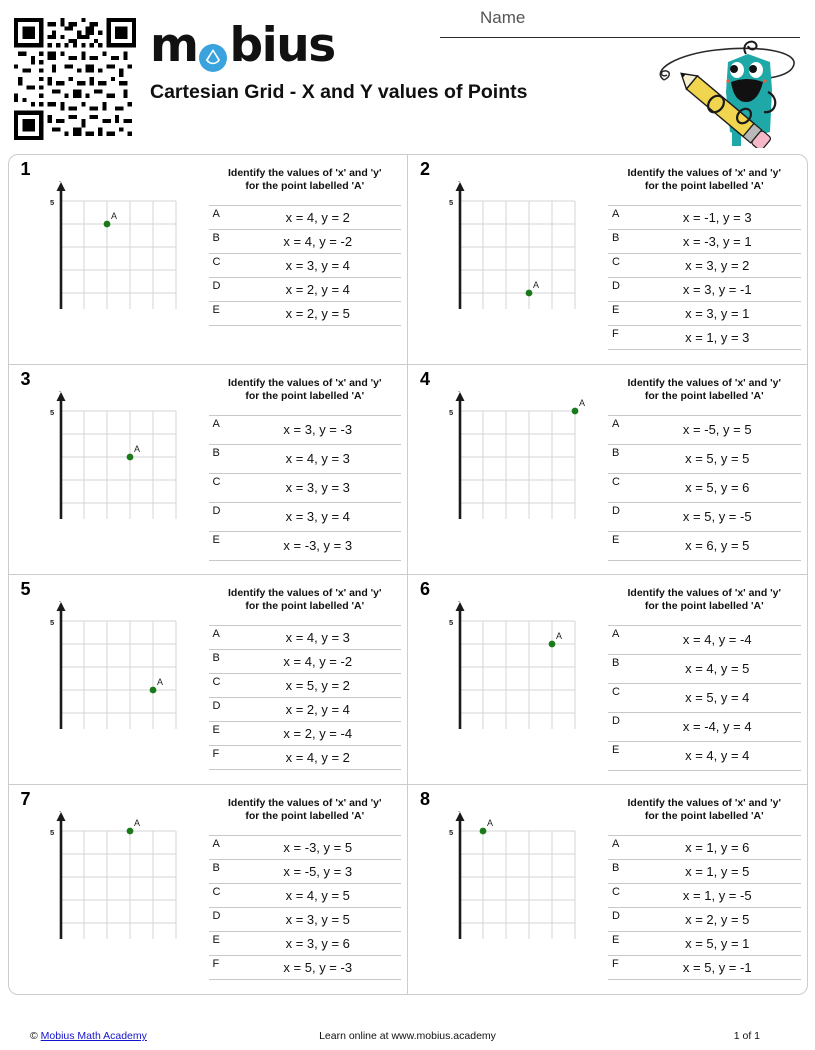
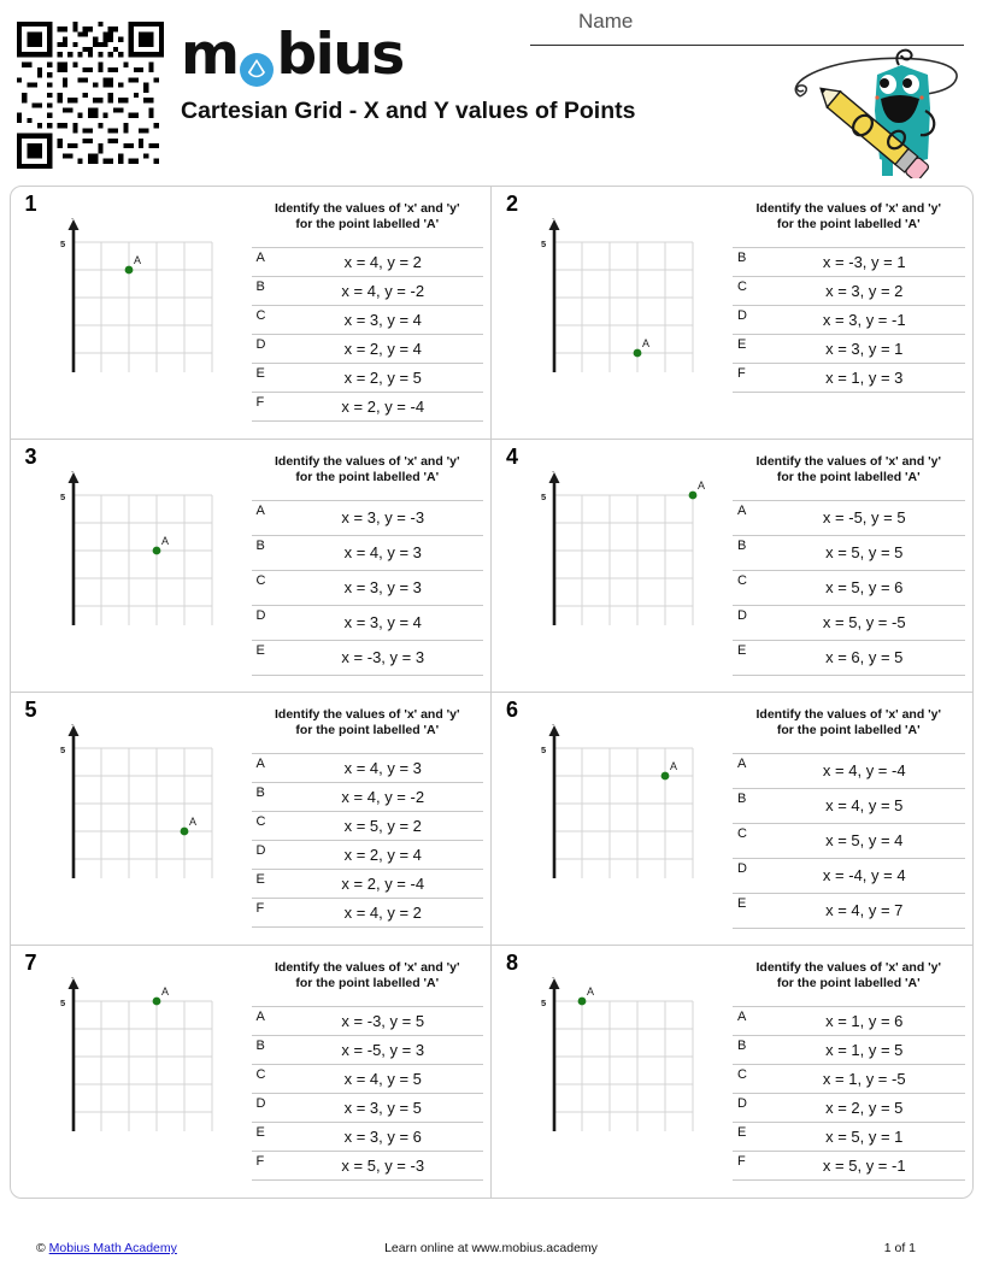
  m
  bius
  Cartesian Grid - X and Y values of Points
  Name
  1
  5
  A
  Identify the values of 'x' and 'y'
  for the point labelled 'A'
  A	x = 4, y = 2
  B	x = 4, y = -2
  C	x = 3, y = 4
  D	x = 2, y = 4
  E	x = 2, y = 5
+ F	x = 2, y = -4
  2
  5
  A
  Identify the values of 'x' and 'y'
  for the point labelled 'A'
- A	x = -1, y = 3
  B	x = -3, y = 1
  C	x = 3, y = 2
  D	x = 3, y = -1
  E	x = 3, y = 1
  F	x = 1, y = 3
  3
  5
  A
  Identify the values of 'x' and 'y'
  for the point labelled 'A'
  A	x = 3, y = -3
  B	x = 4, y = 3
  C	x = 3, y = 3
  D	x = 3, y = 4
  E	x = -3, y = 3
  4
  5
  A
  Identify the values of 'x' and 'y'
  for the point labelled 'A'
  A	x = -5, y = 5
  B	x = 5, y = 5
  C	x = 5, y = 6
  D	x = 5, y = -5
  E	x = 6, y = 5
  5
  5
  A
  Identify the values of 'x' and 'y'
  for the point labelled 'A'
  A	x = 4, y = 3
  B	x = 4, y = -2
  C	x = 5, y = 2
  D	x = 2, y = 4
  E	x = 2, y = -4
  F	x = 4, y = 2
  6
  5
  A
  Identify the values of 'x' and 'y'
  for the point labelled 'A'
  A	x = 4, y = -4
  B	x = 4, y = 5
  C	x = 5, y = 4
  D	x = -4, y = 4
- E	x = 4, y = 4
+ E	x = 4, y = 7
  7
  5
  A
  Identify the values of 'x' and 'y'
  for the point labelled 'A'
  A	x = -3, y = 5
  B	x = -5, y = 3
  C	x = 4, y = 5
  D	x = 3, y = 5
  E	x = 3, y = 6
  F	x = 5, y = -3
  8
  5
  A
  Identify the values of 'x' and 'y'
  for the point labelled 'A'
  A	x = 1, y = 6
  B	x = 1, y = 5
  C	x = 1, y = -5
  D	x = 2, y = 5
  E	x = 5, y = 1
  F	x = 5, y = -1
  © Mobius Math Academy
  Learn online at www.mobius.academy
  1 of 1
